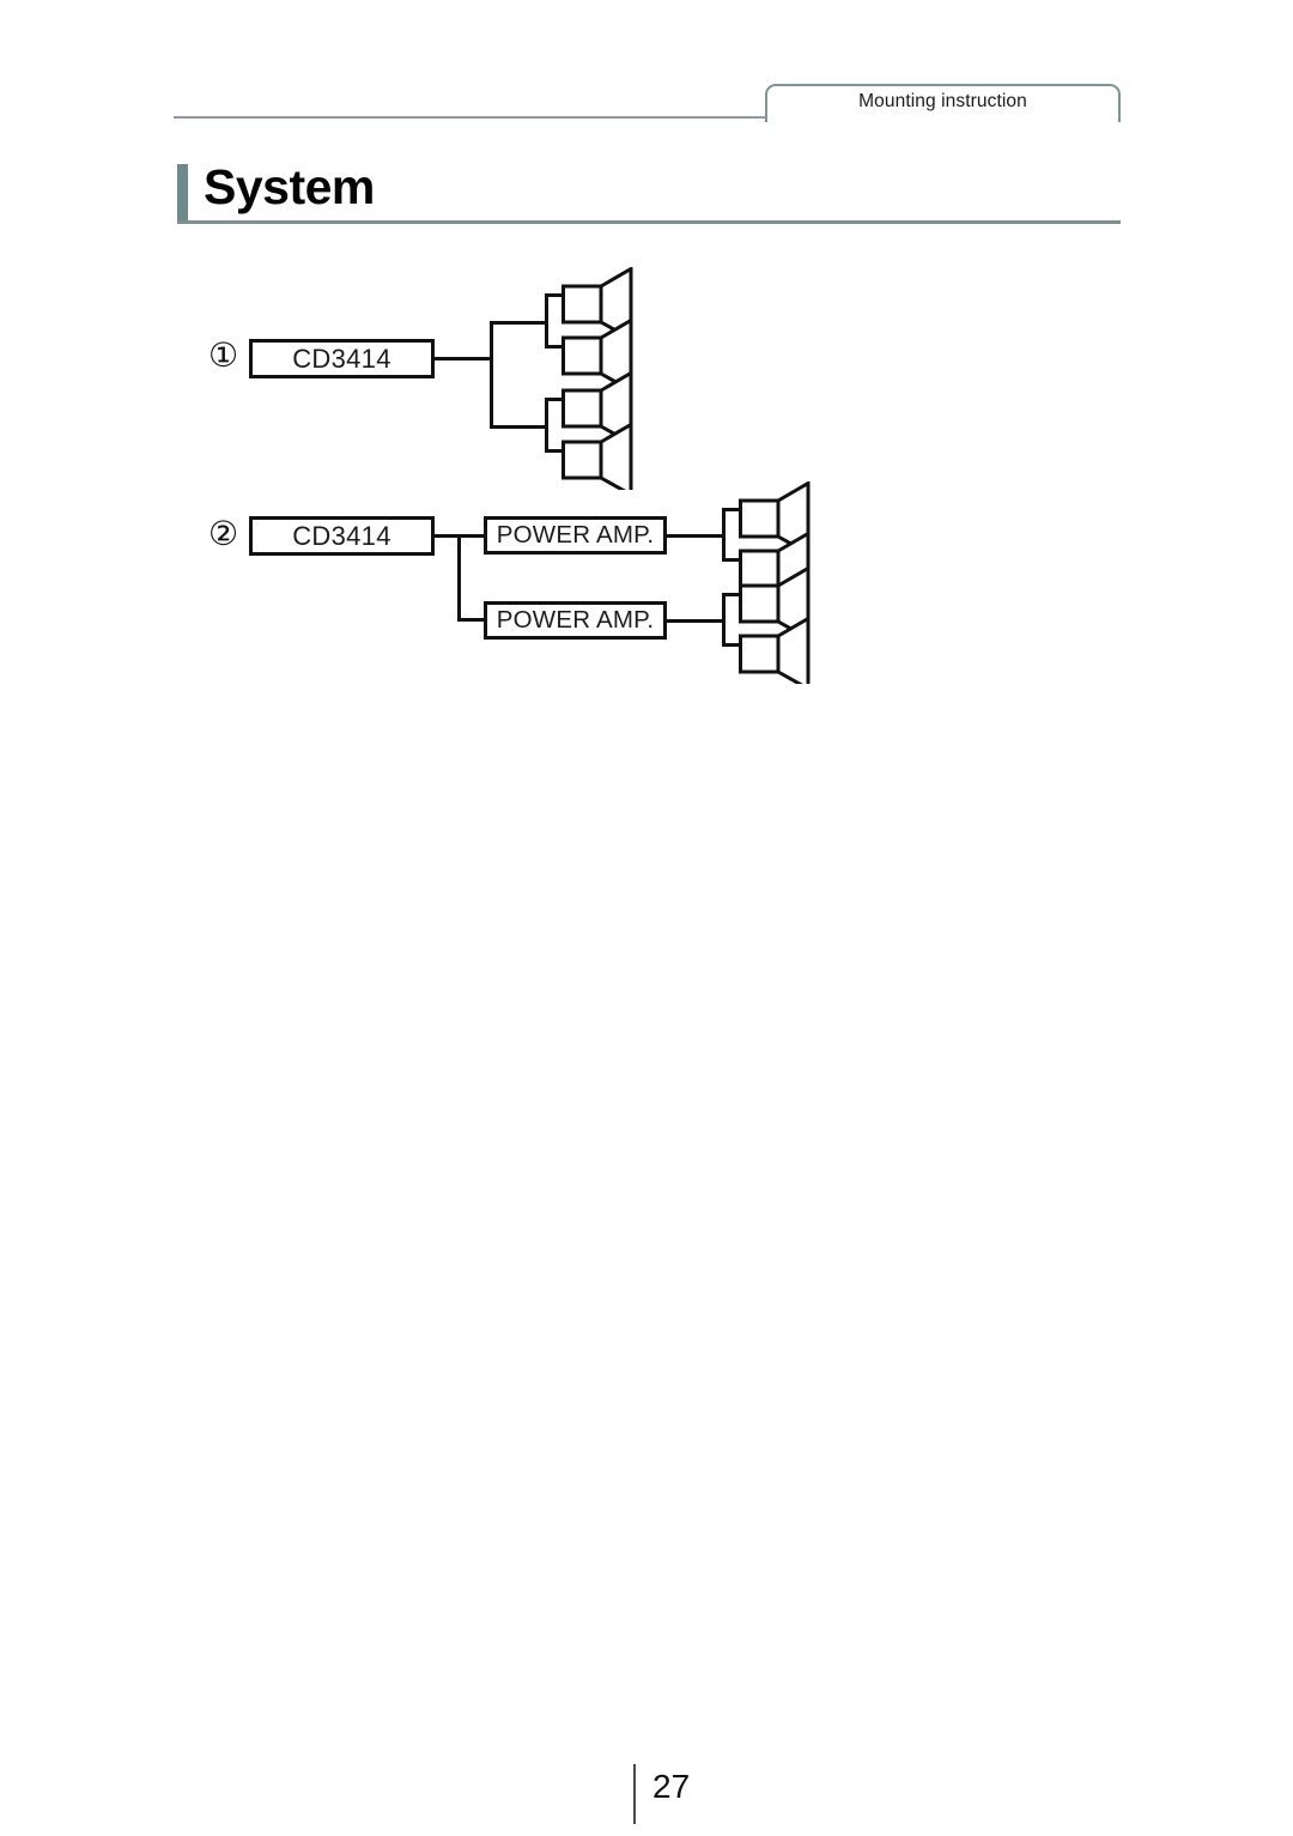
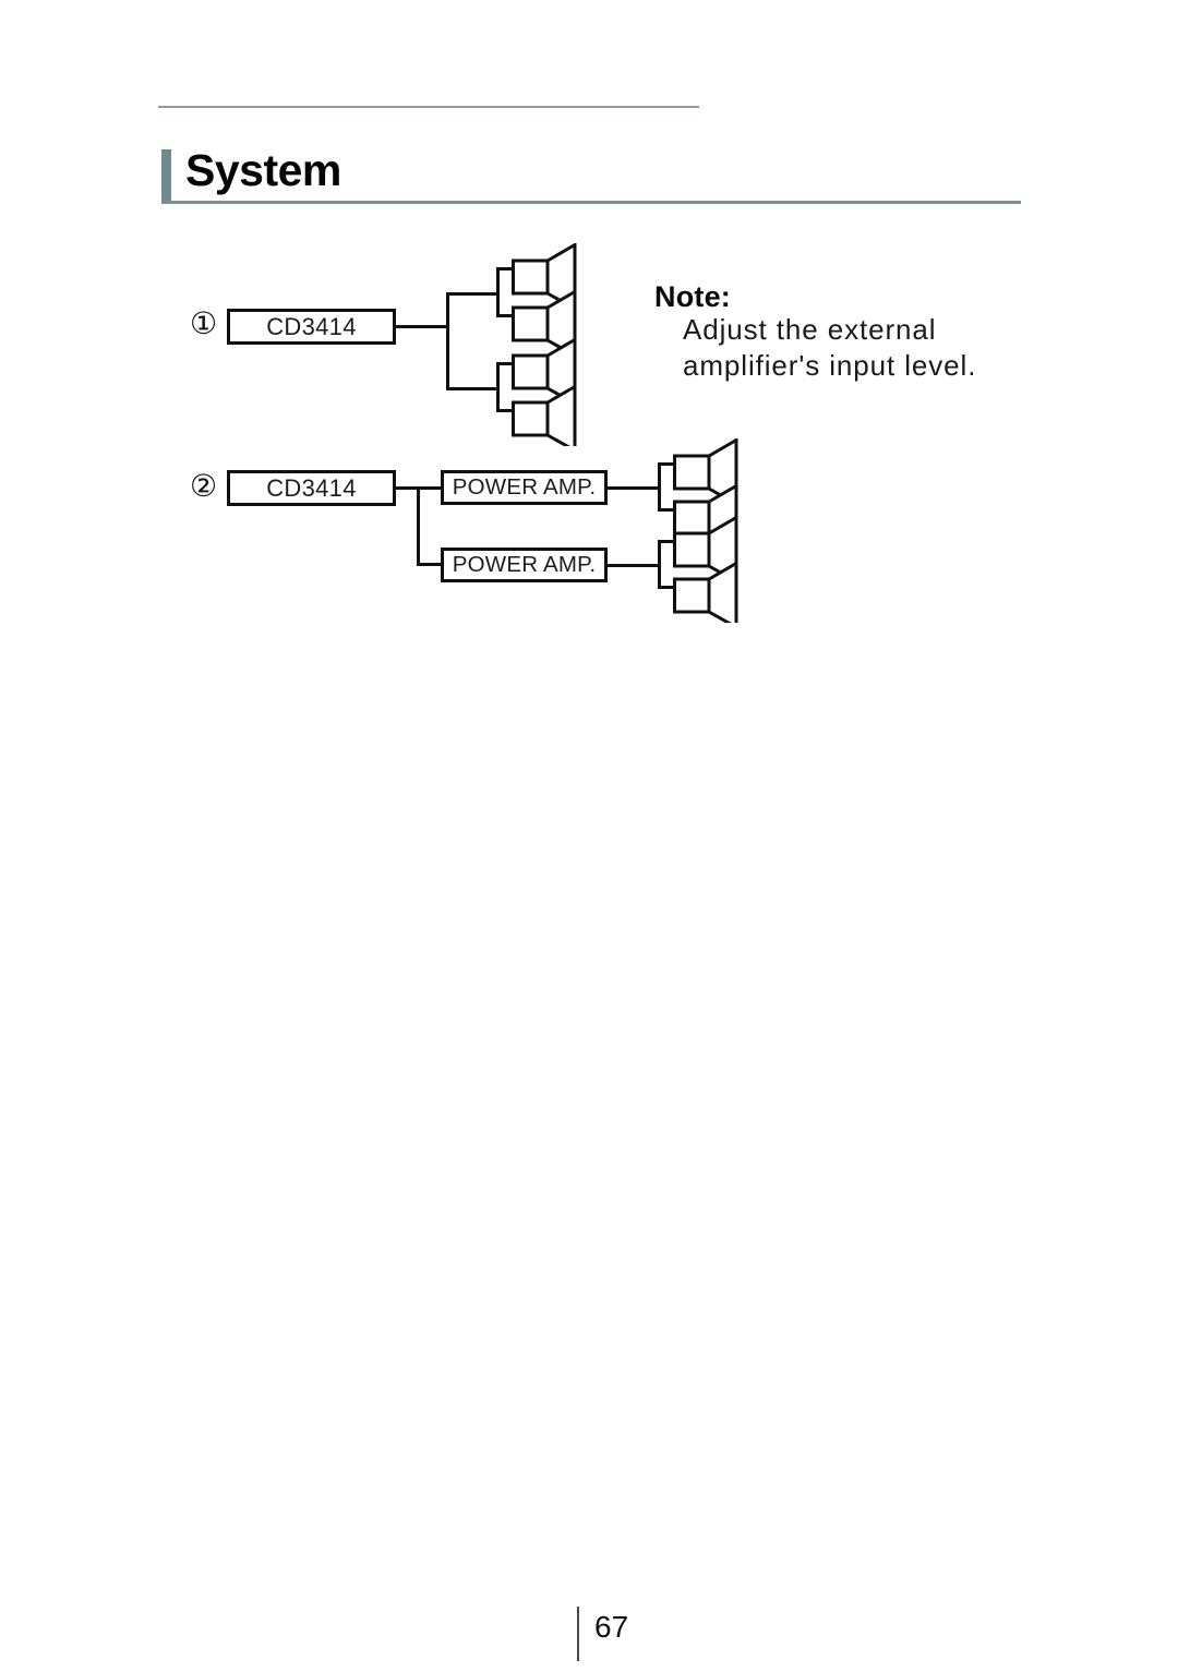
- Mounting instruction
  System
  ①
  CD3414
+ Note:
+ Adjust the external
+ amplifier's input level.
  ②
  CD3414
  POWER AMP.
  POWER AMP.
- 27
+ 67
